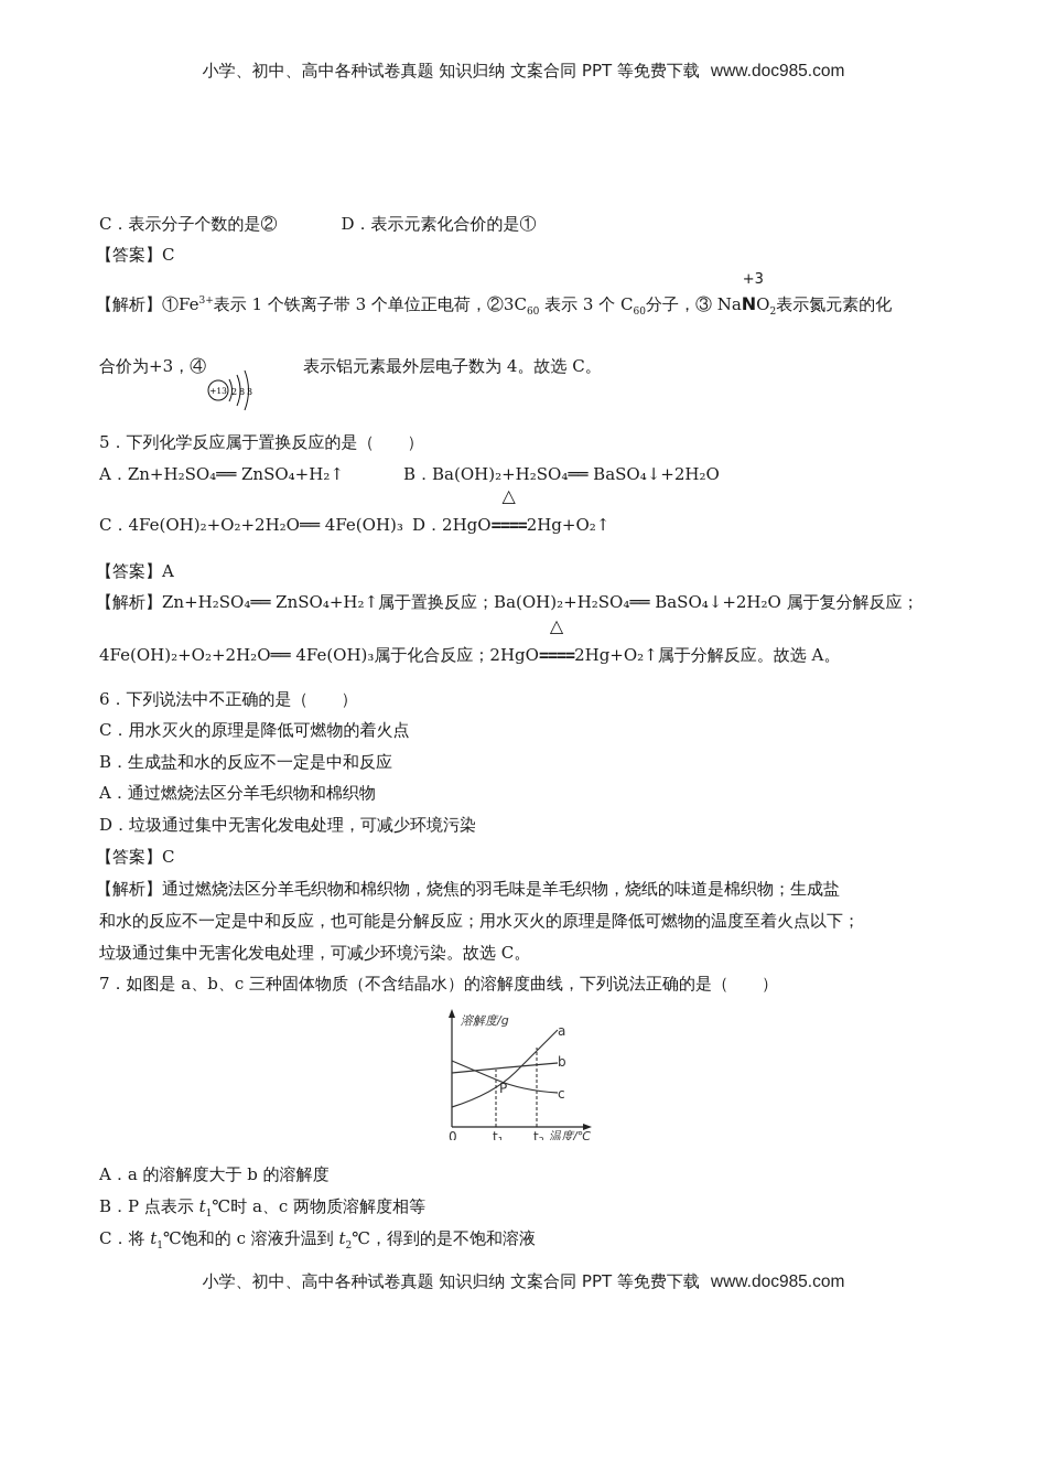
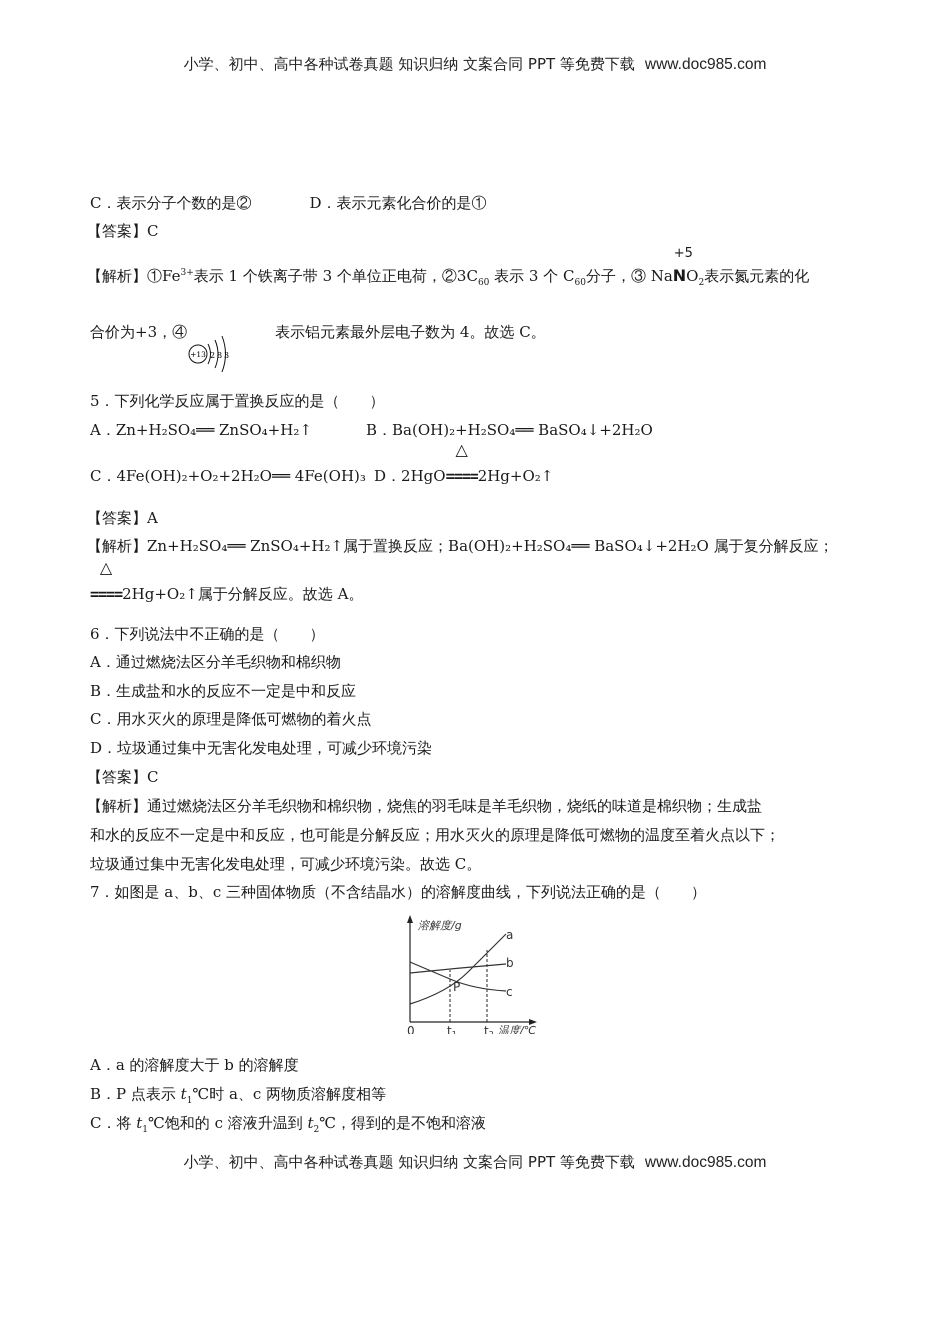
  小学、初中、高中各种试卷真题 知识归纳 文案合同 PPT 等免费下载 www.doc985.com
  C．表示分子个数的是② D．表示元素化合价的是①
  【答案】C
  【解析】①Fe3+表示 1 个铁离子带 3 个单位正电荷，②3C60 表示 3 个 C60分子，③ Na
- +3
+ +5
  NO2表示氮元素的化
  合价为+3，④ 表示铝元素最外层电子数为 4。故选 C。
  +13
  2
  8
  3
  5．下列化学反应属于置换反应的是（ ）
  A．Zn+H₂SO₄══ ZnSO₄+H₂↑
  B．Ba(OH)₂+H₂SO₄══ BaSO₄↓+2H₂O
  C．4Fe(OH)₂+O₂+2H₂O══ 4Fe(OH)₃
  D．2HgO
  △
  ====2Hg+O₂↑
  【答案】A
  【解析】Zn+H₂SO₄══ ZnSO₄+H₂↑属于置换反应；Ba(OH)₂+H₂SO₄══ BaSO₄↓+2H₂O 属于复分解反应；
- 4Fe(OH)₂+O₂+2H₂O══ 4Fe(OH)₃属于化合反应；2HgO
  △
  ====2Hg+O₂↑属于分解反应。故选 A。
  6．下列说法中不正确的是（ ）
- C．用水灭火的原理是降低可燃物的着火点
+ A．通过燃烧法区分羊毛织物和棉织物
  B．生成盐和水的反应不一定是中和反应
- A．通过燃烧法区分羊毛织物和棉织物
+ C．用水灭火的原理是降低可燃物的着火点
  D．垃圾通过集中无害化发电处理，可减少环境污染
  【答案】C
  【解析】通过燃烧法区分羊毛织物和棉织物，烧焦的羽毛味是羊毛织物，烧纸的味道是棉织物；生成盐
  和水的反应不一定是中和反应，也可能是分解反应；用水灭火的原理是降低可燃物的温度至着火点以下；
  垃圾通过集中无害化发电处理，可减少环境污染。故选 C。
  7．如图是 a、b、c 三种固体物质（不含结晶水）的溶解度曲线，下列说法正确的是（ ）
  溶解度/g
  a
  b
  c
  P
  0
  温度/℃
  A．a 的溶解度大于 b 的溶解度
  B．P 点表示 t1℃时 a、c 两物质溶解度相等
  C．将 t1℃饱和的 c 溶液升温到 t2℃，得到的是不饱和溶液
  小学、初中、高中各种试卷真题 知识归纳 文案合同 PPT 等免费下载 www.doc985.com
